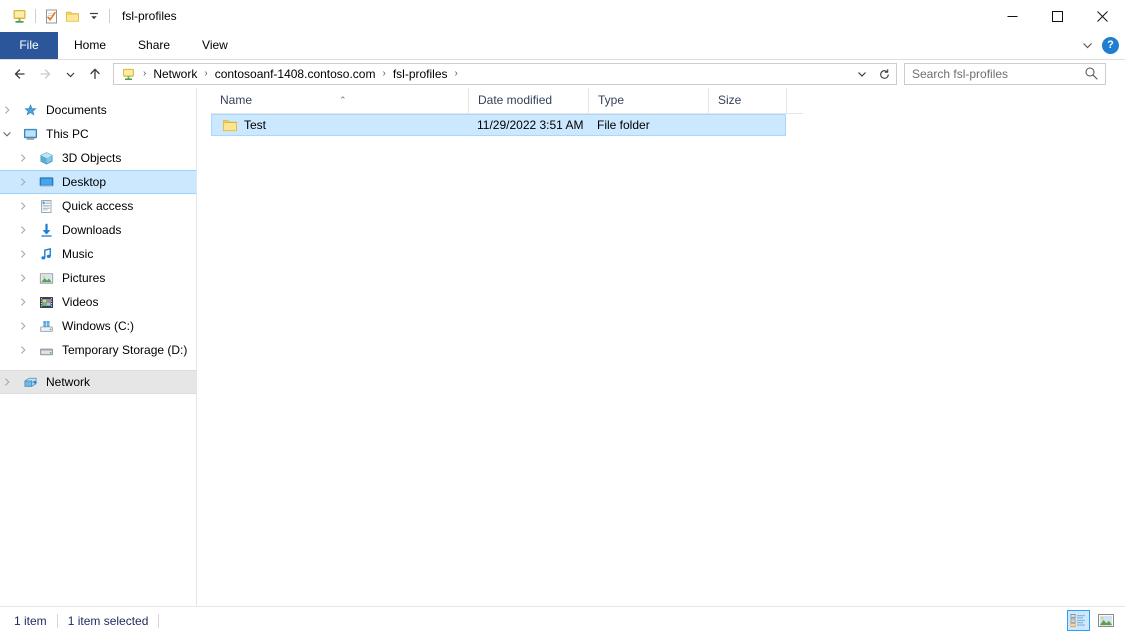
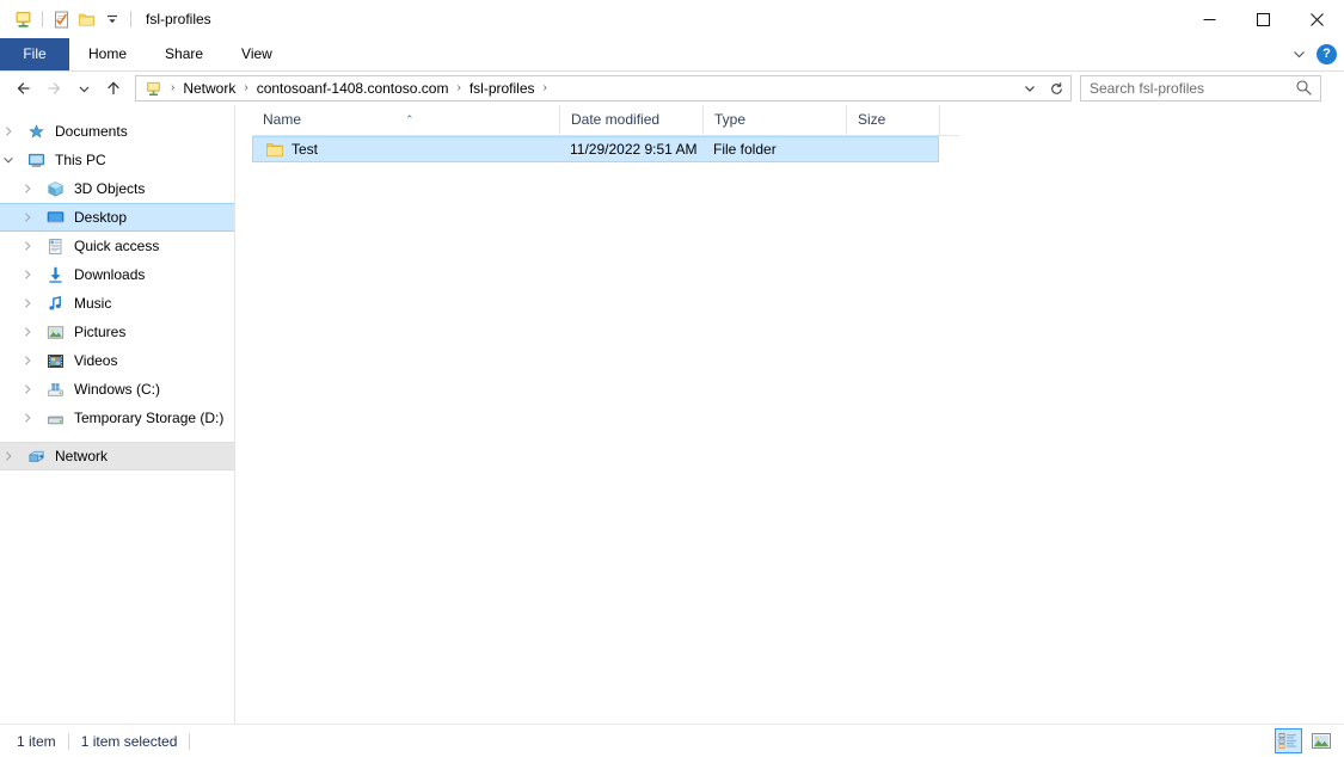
  fsl-profiles
  File
  Home
  Share
  View
  ?
  ›
  Network
  ›
  contosoanf-1408.contoso.com
  ›
  fsl-profiles
  ›
  Search fsl-profiles
  Documents
  This PC
  3D Objects
  Desktop
  Quick access
  Downloads
  Music
  Pictures
  Videos
  Windows (C:)
  Temporary Storage (D:)
  Network
  Name
  ⌃
  Date modified
  Type
  Size
  Test
- 11/29/2022 3:51 AM
+ 11/29/2022 9:51 AM
  File folder
  1 item
  1 item selected
